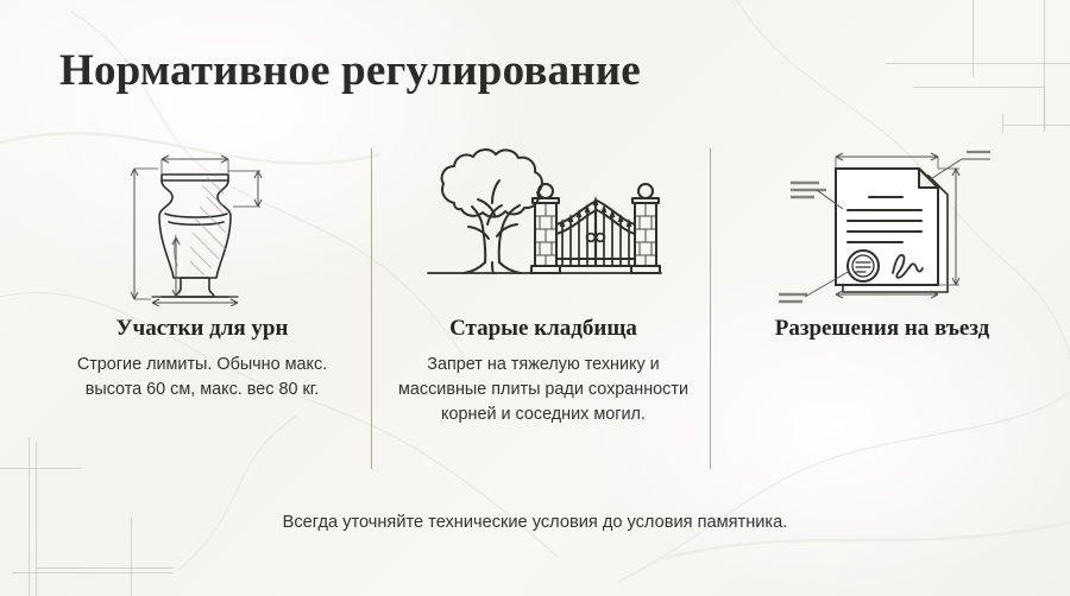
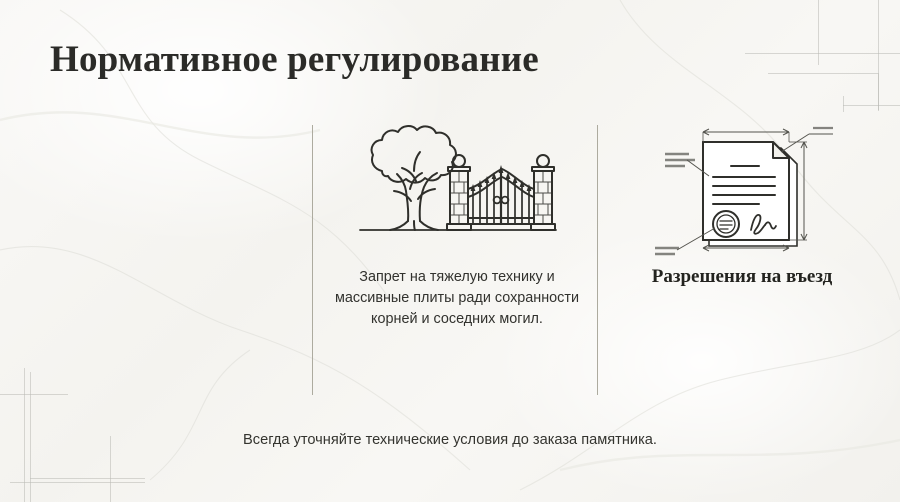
  Нормативное регулирование
- Участки для урн
- Строгие лимиты. Обычно макс. высота 60 см, макс. вес 80 кг.
- Старые кладбища
  Запрет на тяжелую технику и массивные плиты ради сохранности корней и соседних могил.
  Разрешения на въезд
- Всегда уточняйте технические условия до условия памятника.
+ Всегда уточняйте технические условия до заказа памятника.
